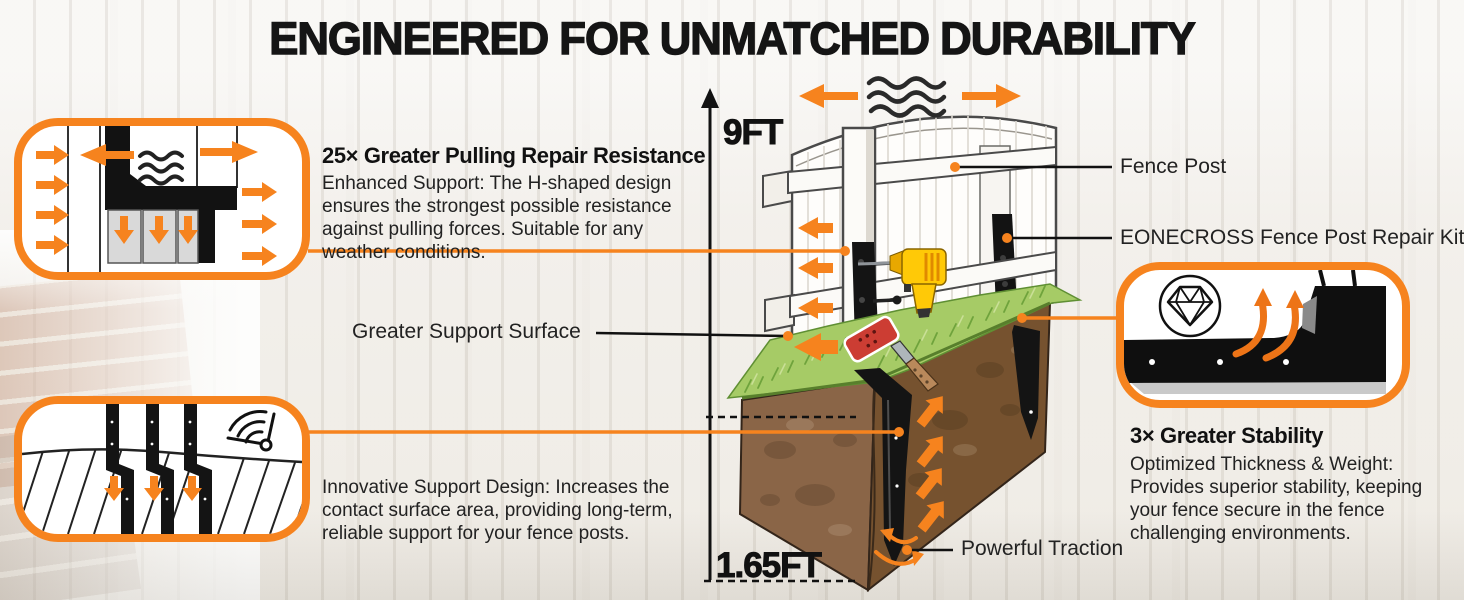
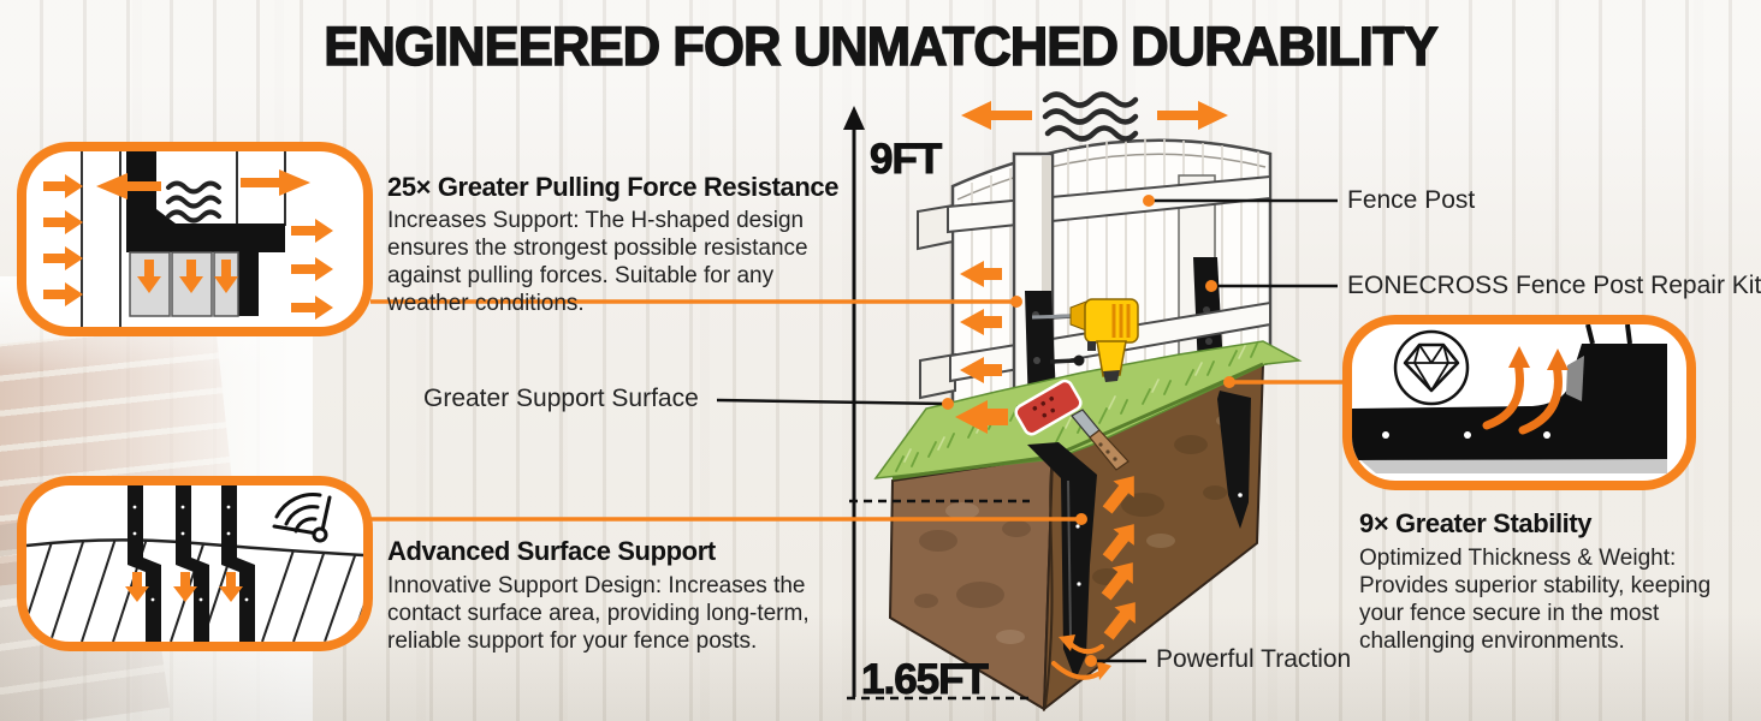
  ENGINEERED FOR UNMATCHED DURABILITY
- 25× Greater Pulling Repair Resistance
+ 25× Greater Pulling Force Resistance
- Enhanced Support: The H-shaped design ensures the strongest possible resistance against pulling forces. Suitable for any weather conditions.
+ Increases Support: The H-shaped design ensures the strongest possible resistance against pulling forces. Suitable for any weather conditions.
  Greater Support Surface
+ Advanced Surface Support
  Innovative Support Design: Increases the contact surface area, providing long-term, reliable support for your fence posts.
  Fence Post
  EONECROSS Fence Post Repair Kit
- 3× Greater Stability
+ 9× Greater Stability
- Optimized Thickness & Weight: Provides superior stability, keeping your fence secure in the fence challenging environments.
+ Optimized Thickness & Weight: Provides superior stability, keeping your fence secure in the most challenging environments.
  Powerful Traction
  9FT
  1.65FT
